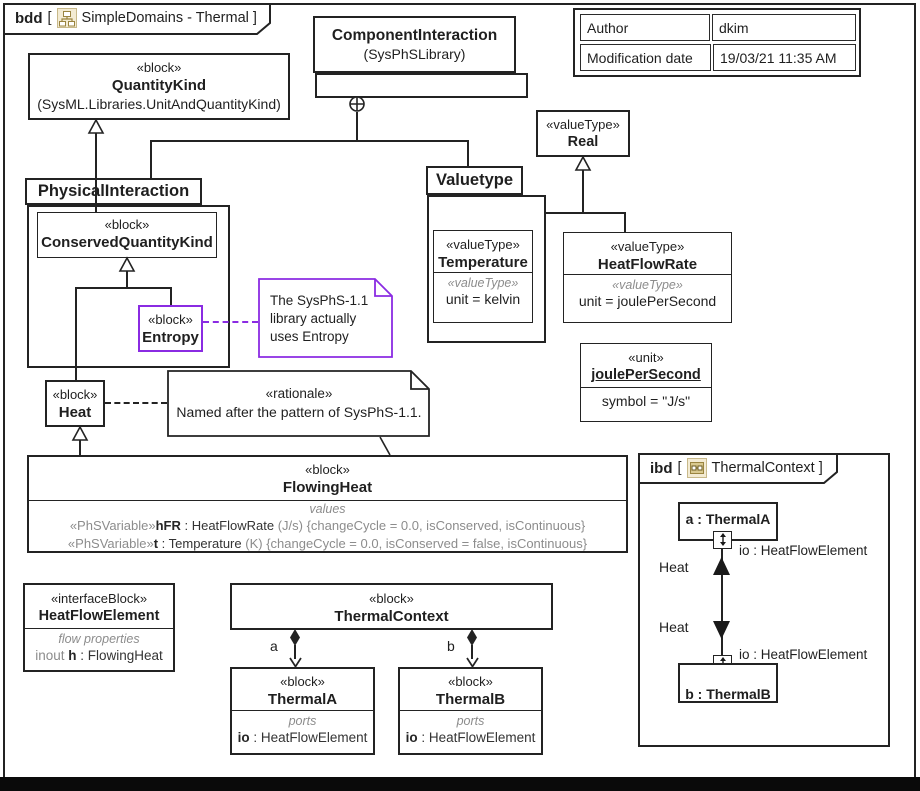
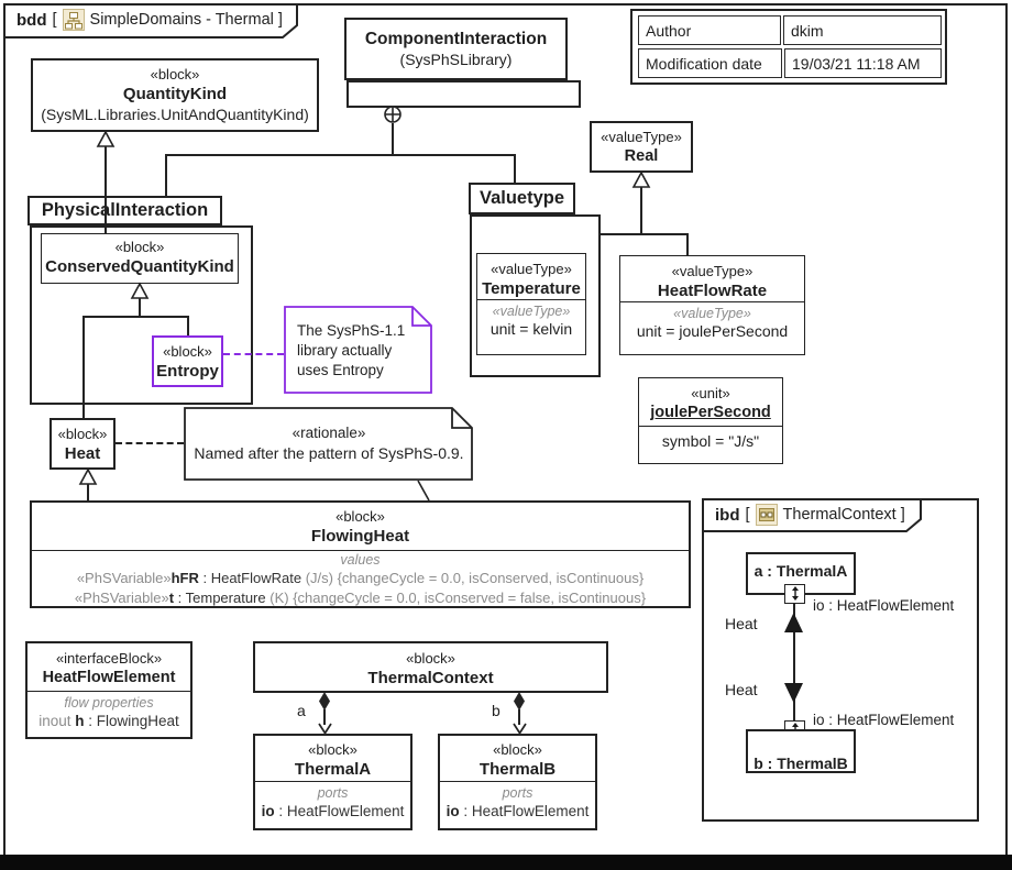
  bdd
  [
  SimpleDomains - Thermal ]
  Author
  dkim
  Modification date
- 19/03/21 11:35 AM
+ 19/03/21 11:18 AM
  ComponentInteraction
  (SysPhSLibrary)
  «block»
  QuantityKind
  (SysML.Libraries.UnitAndQuantityKind)
  PhysiclInteraction
  «block»
  ConservedQuantityKind
  «block»
  Entropy
  The SysPhS-1.1
  library actually
  uses Entropy
  «block»
  Heat
  «rationale»
- Named after the pattern of SysPhS-1.1.
+ Named after the pattern of SysPhS-0.9.
  «valueType»
  Real
  Valuetype
  «valueType»
  Temperature
  «valueType»
  unit = kelvin
  «valueType»
  HeatFlowRate
  «valueType»
  unit = joulePerSecond
  «unit»
  joulePerSecond
  symbol = "J/s"
  «block»
  FlowingHeat
  values
  «PhSVariable»hFR : HeatFlowRate (J/s) {changeCycle = 0.0, isConserved, isContinuous}
  «PhSVariable»t : Temperature (K) {changeCycle = 0.0, isConserved = false, isContinuous}
  «interfaceBlock»
  HeatFlowElement
  flow properties
  inout h : FlowingHeat
  «block»
  ThermalContext
  a
  b
  «block»
  ThermalA
  ports
  io : HeatFlowElement
  «block»
  ThermalB
  ports
  io : HeatFlowElement
  ibd
  [
  ThermalContext ]
  a : ThermalA
  Heat
  Heat
  io : HeatFlowElement
  io : HeatFlowElement
  b : ThermalB
